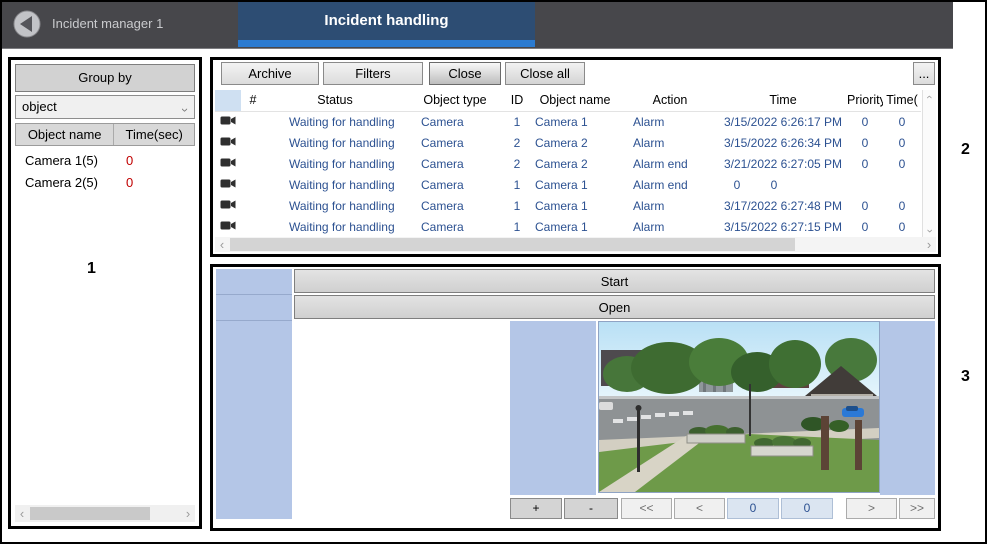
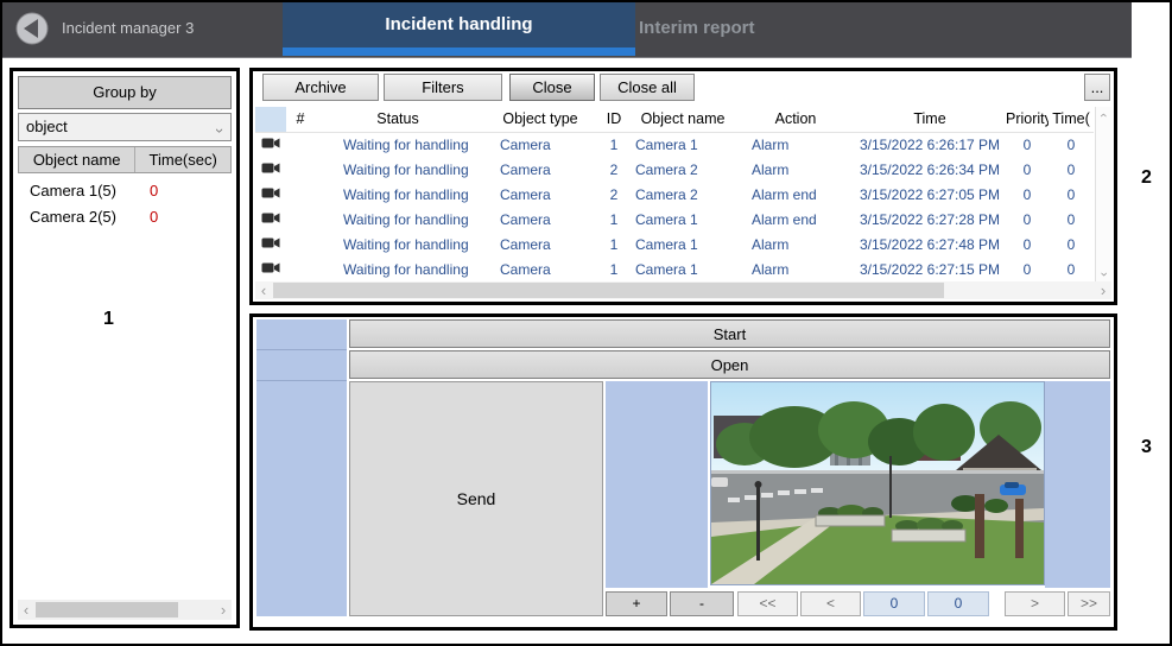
- Incident manager 1
+ Incident manager 3
  Incident handling
+ Interim report
  Group by
  object
  Object name
  Time(sec)
  Camera 1(5)
  0
  Camera 2(5)
  0
  1
  ‹
  ›
  Archive
  Filters
  Close
  Close all
  ...
  #
  Status
  Object type
  ID
  Object name
  Action
  Time
  Priority
  Time(
  Waiting for handling
  Camera
  1
  Camera 1
  Alarm
  3/15/2022 6:26:17 PM
  0
  0
  Waiting for handling
  Camera
  2
  Camera 2
  Alarm
  3/15/2022 6:26:34 PM
  0
  0
  Waiting for handling
  Camera
  2
  Camera 2
  Alarm end
- 3/21/2022 6:27:05 PM
+ 3/15/2022 6:27:05 PM
  0
  0
  Waiting for handling
  Camera
  1
  Camera 1
  Alarm end
+ 3/15/2022 6:27:28 PM
  0
  0
  Waiting for handling
  Camera
  1
  Camera 1
  Alarm
- 3/17/2022 6:27:48 PM
+ 3/15/2022 6:27:48 PM
  0
  0
  Waiting for handling
  Camera
  1
  Camera 1
  Alarm
  3/15/2022 6:27:15 PM
  0
  0
  ‹
  ›
  2
  Start
  Open
+ Send
  +
  -
  <<
  <
  0
  0
  >
  >>
  3
